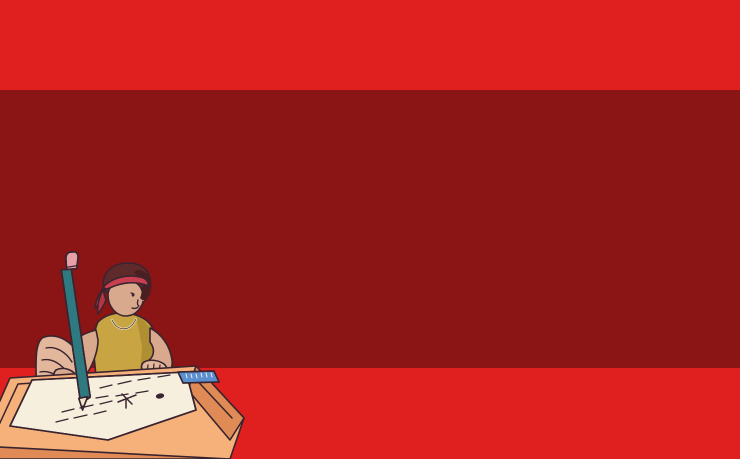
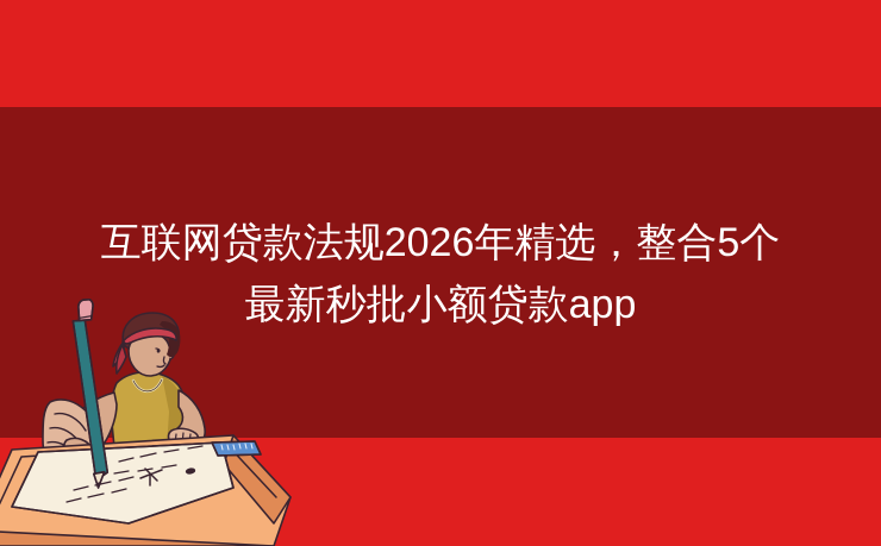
+ 互联网贷款法规2026年精选，整合5个
+ 最新秒批小额贷款app
